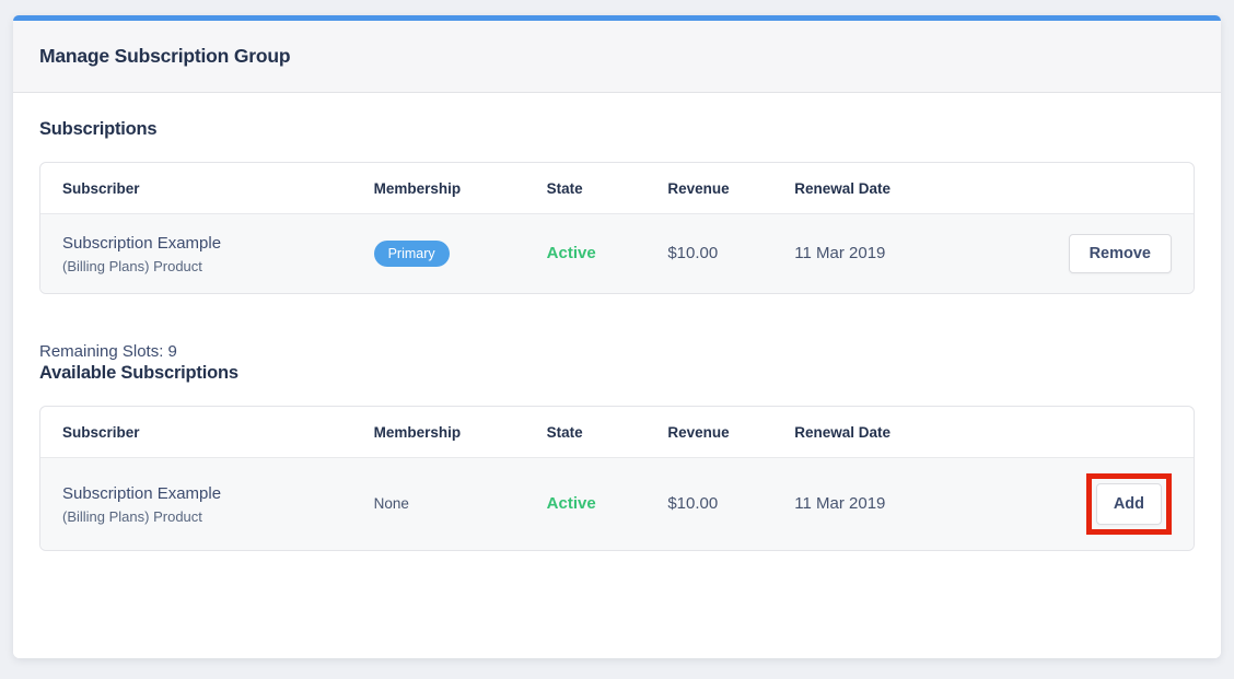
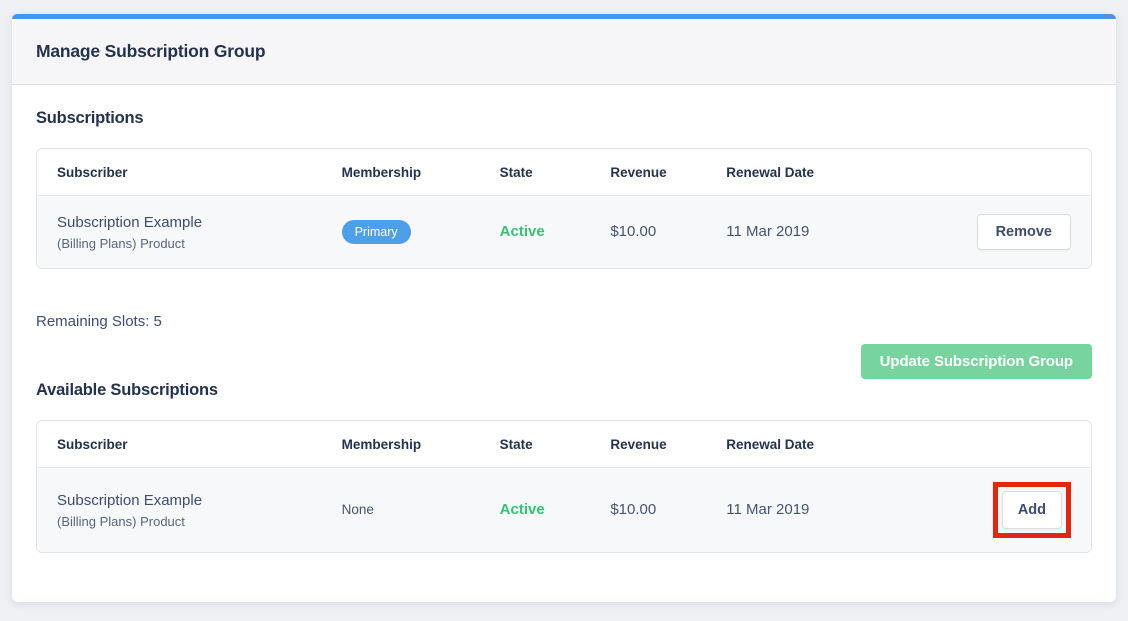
  Manage Subscription Group
  Subscriptions
  Subscriber	Membership	State	Revenue	Renewal Date
  Subscription Example (Billing Plans) Product	Primary	Active	$10.00	11 Mar 2019	Remove
- Remaining Slots: 9
+ Remaining Slots: 5
+ Update Subscription Group
  Available Subscriptions
  Subscriber	Membership	State	Revenue	Renewal Date
  Subscription Example (Billing Plans) Product	None	Active	$10.00	11 Mar 2019	Add
